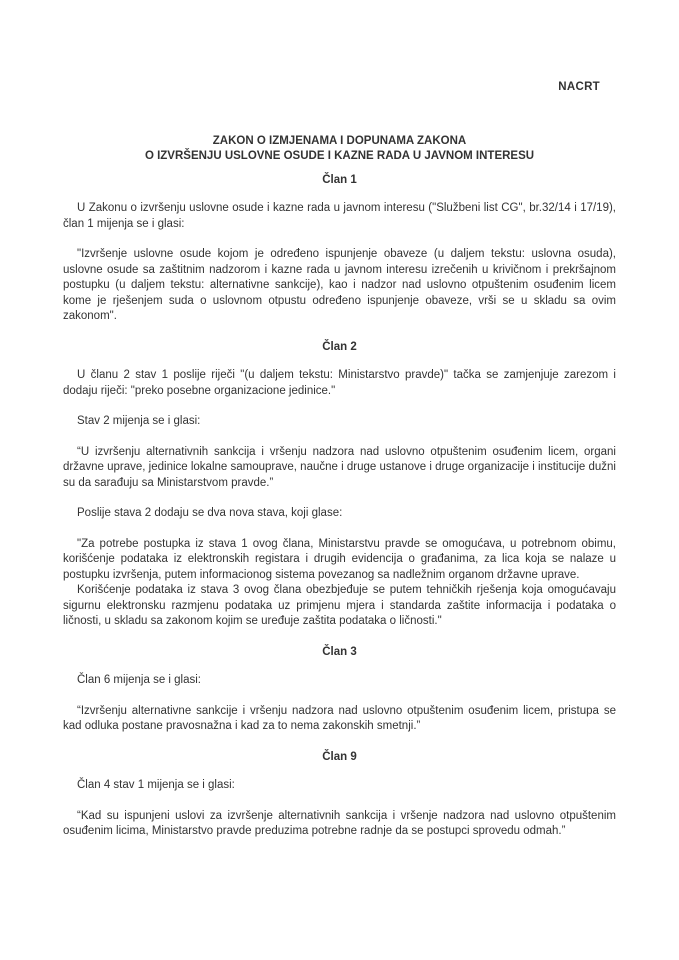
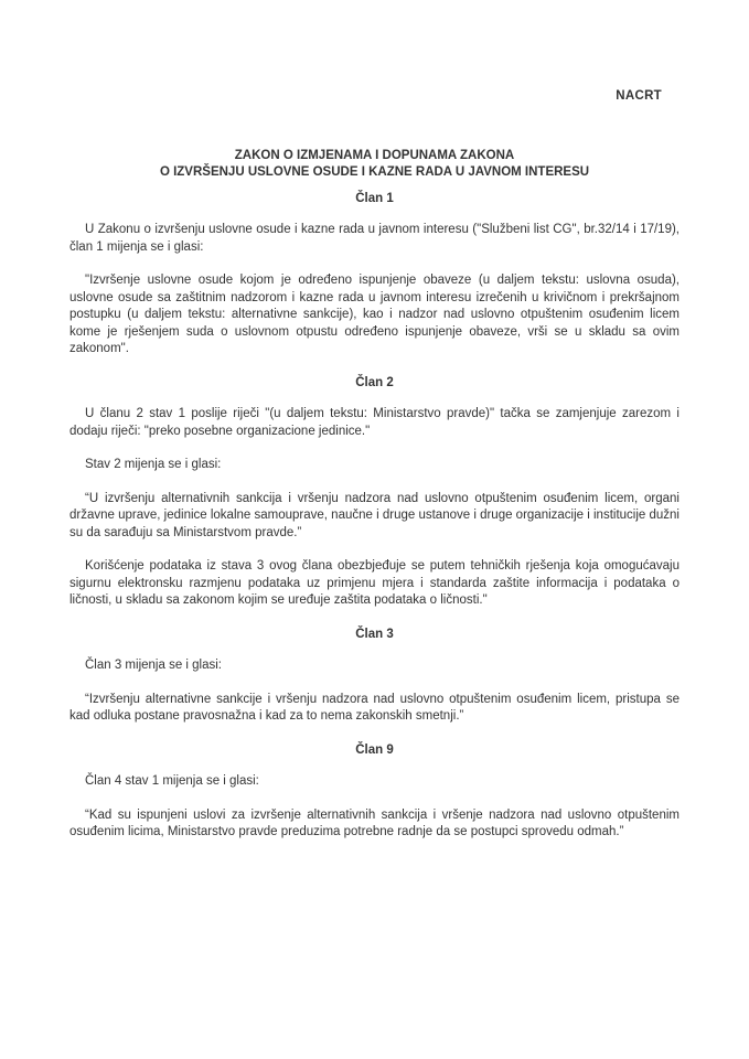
  NACRT
  ZAKON O IZMJENAMA I DOPUNAMA ZAKONA
  O IZVRŠENJU USLOVNE OSUDE I KAZNE RADA U JAVNOM INTERESU
  Član 1
  U Zakonu o izvršenju uslovne osude i kazne rada u javnom interesu ("Službeni list CG", br.32/14 i 17/19), član 1 mijenja se i glasi:
  "Izvršenje uslovne osude kojom je određeno ispunjenje obaveze (u daljem tekstu: uslovna osuda), uslovne osude sa zaštitnim nadzorom i kazne rada u javnom interesu izrečenih u krivičnom i prekršajnom postupku (u daljem tekstu: alternativne sankcije), kao i nadzor nad uslovno otpuštenim osuđenim licem kome je rješenjem suda o uslovnom otpustu određeno ispunjenje obaveze, vrši se u skladu sa ovim zakonom".
  Član 2
  U članu 2 stav 1 poslije riječi "(u daljem tekstu: Ministarstvo pravde)" tačka se zamjenjuje zarezom i dodaju riječi: "preko posebne organizacione jedinice."
  Stav 2 mijenja se i glasi:
  “U izvršenju alternativnih sankcija i vršenju nadzora nad uslovno otpuštenim osuđenim licem, organi državne uprave, jedinice lokalne samouprave, naučne i druge ustanove i druge organizacije i institucije dužni su da sarađuju sa Ministarstvom pravde.”
- Poslije stava 2 dodaju se dva nova stava, koji glase:
- "Za potrebe postupka iz stava 1 ovog člana, Ministarstvu pravde se omogućava, u potrebnom obimu, korišćenje podataka iz elektronskih registara i drugih evidencija o građanima, za lica koja se nalaze u postupku izvršenja, putem informacionog sistema povezanog sa nadležnim organom državne uprave.
  Korišćenje podataka iz stava 3 ovog člana obezbjeđuje se putem tehničkih rješenja koja omogućavaju sigurnu elektronsku razmjenu podataka uz primjenu mjera i standarda zaštite informacija i podataka o ličnosti, u skladu sa zakonom kojim se uređuje zaštita podataka o ličnosti."
  Član 3
- Član 6 mijenja se i glasi:
+ Član 3 mijenja se i glasi:
  “Izvršenju alternativne sankcije i vršenju nadzora nad uslovno otpuštenim osuđenim licem, pristupa se kad odluka postane pravosnažna i kad za to nema zakonskih smetnji.”
  Član 9
  Član 4 stav 1 mijenja se i glasi:
  “Kad su ispunjeni uslovi za izvršenje alternativnih sankcija i vršenje nadzora nad uslovno otpuštenim osuđenim licima, Ministarstvo pravde preduzima potrebne radnje da se postupci sprovedu odmah.”
